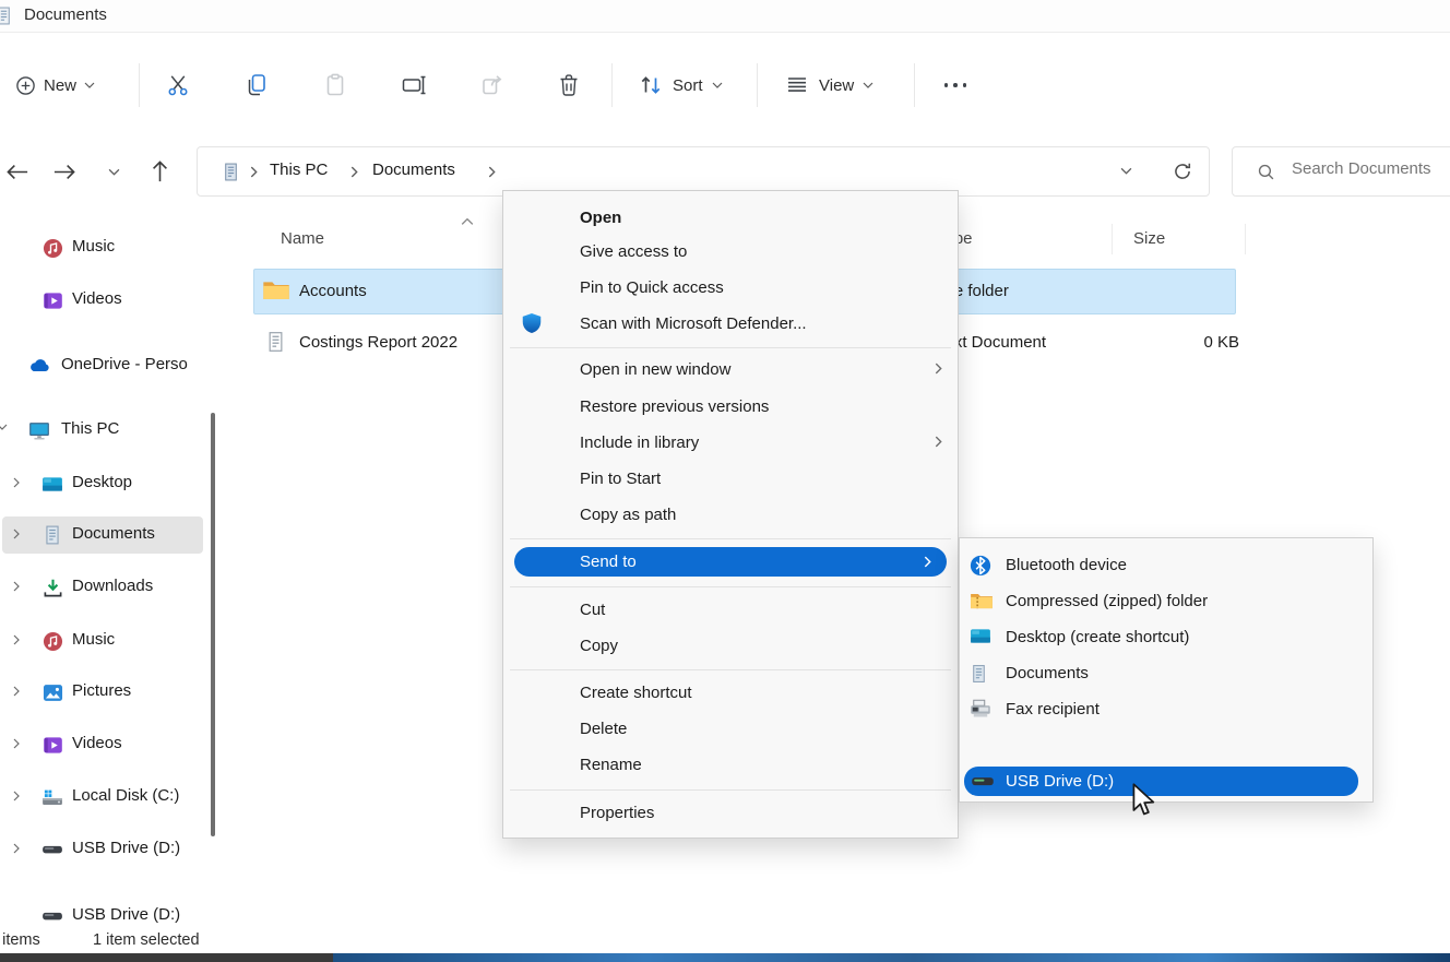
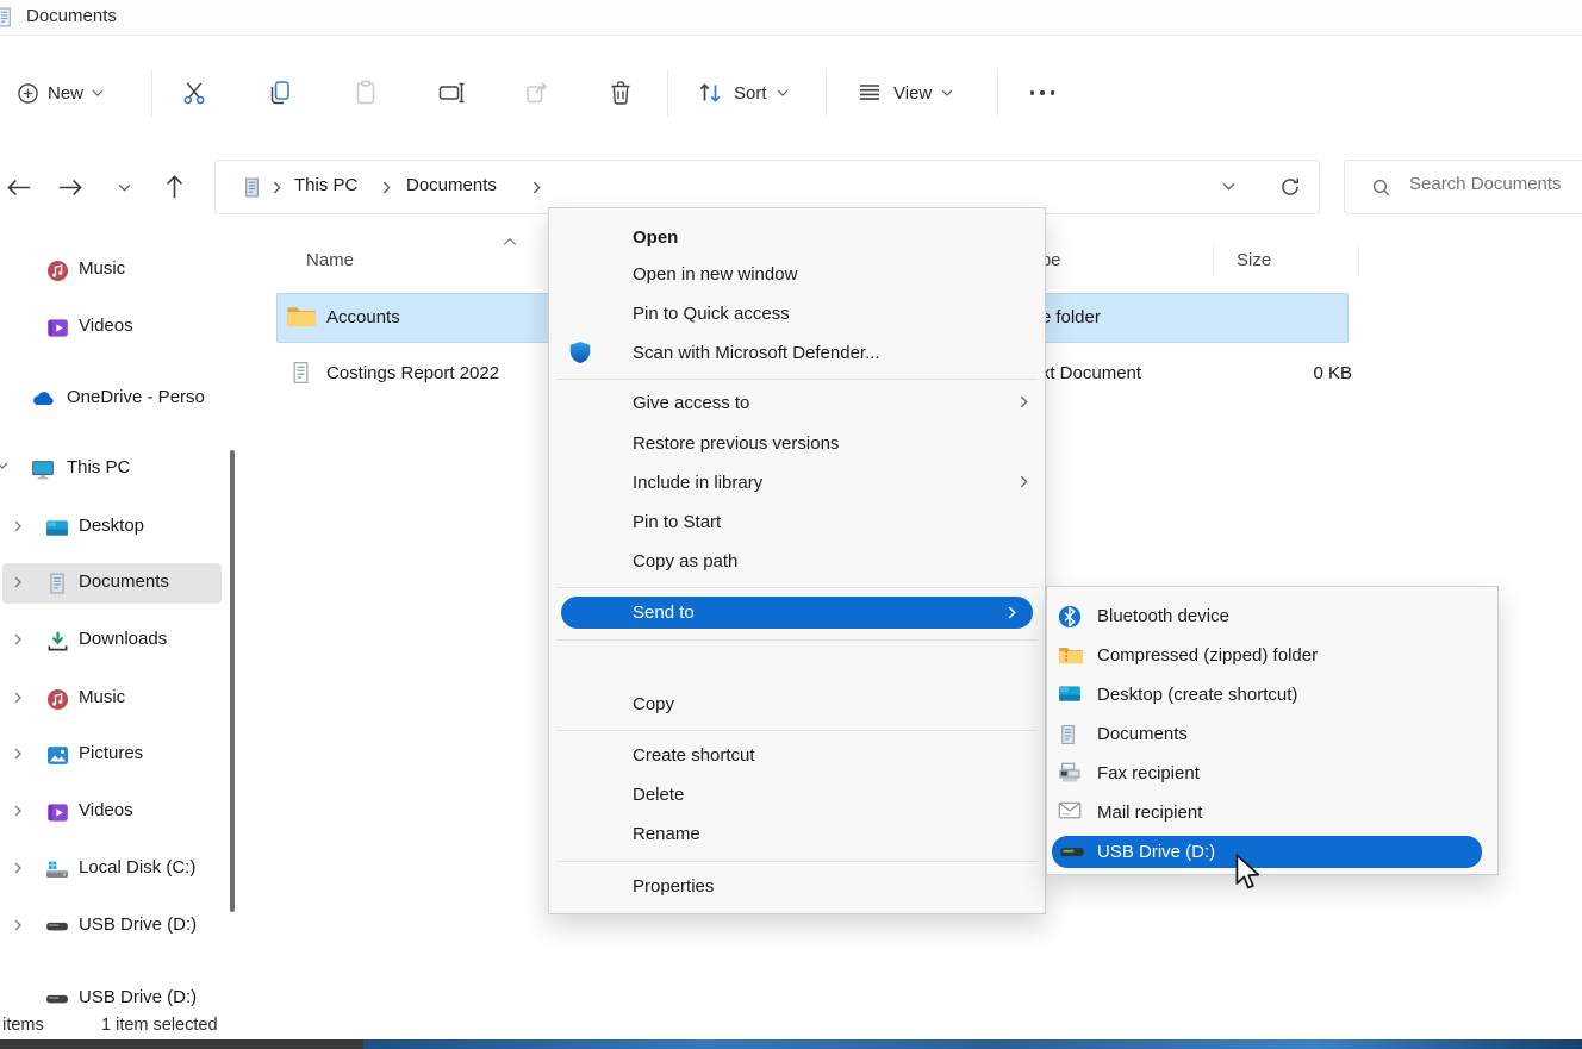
  Documents
  New
  Sort
  View
  This PC
  Documents
  Search Documents
  Music
  Videos
  OneDrive - Perso
  This PC
  Desktop
  Documents
  Downloads
  Music
  Pictures
  Videos
  Local Disk (C:)
  USB Drive (D:)
  USB Drive (D:)
  Name
  Size
  Accounts
  Costings Report 2022
  t Document
  0 KB
  Open
- Give access to
+ Open in new window
  Pin to Quick access
  Scan with Microsoft Defender...
- Open in new window
+ Give access to
  Restore previous versions
  Include in library
  Pin to Start
  Copy as path
  Send to
- Cut
  Copy
  Create shortcut
  Delete
  Rename
  Properties
  Bluetooth device
  Compressed (zipped) folder
  Desktop (create shortcut)
  Documents
  Fax recipient
+ Mail recipient
  USB Drive (D:)
  items
  1 item selected
